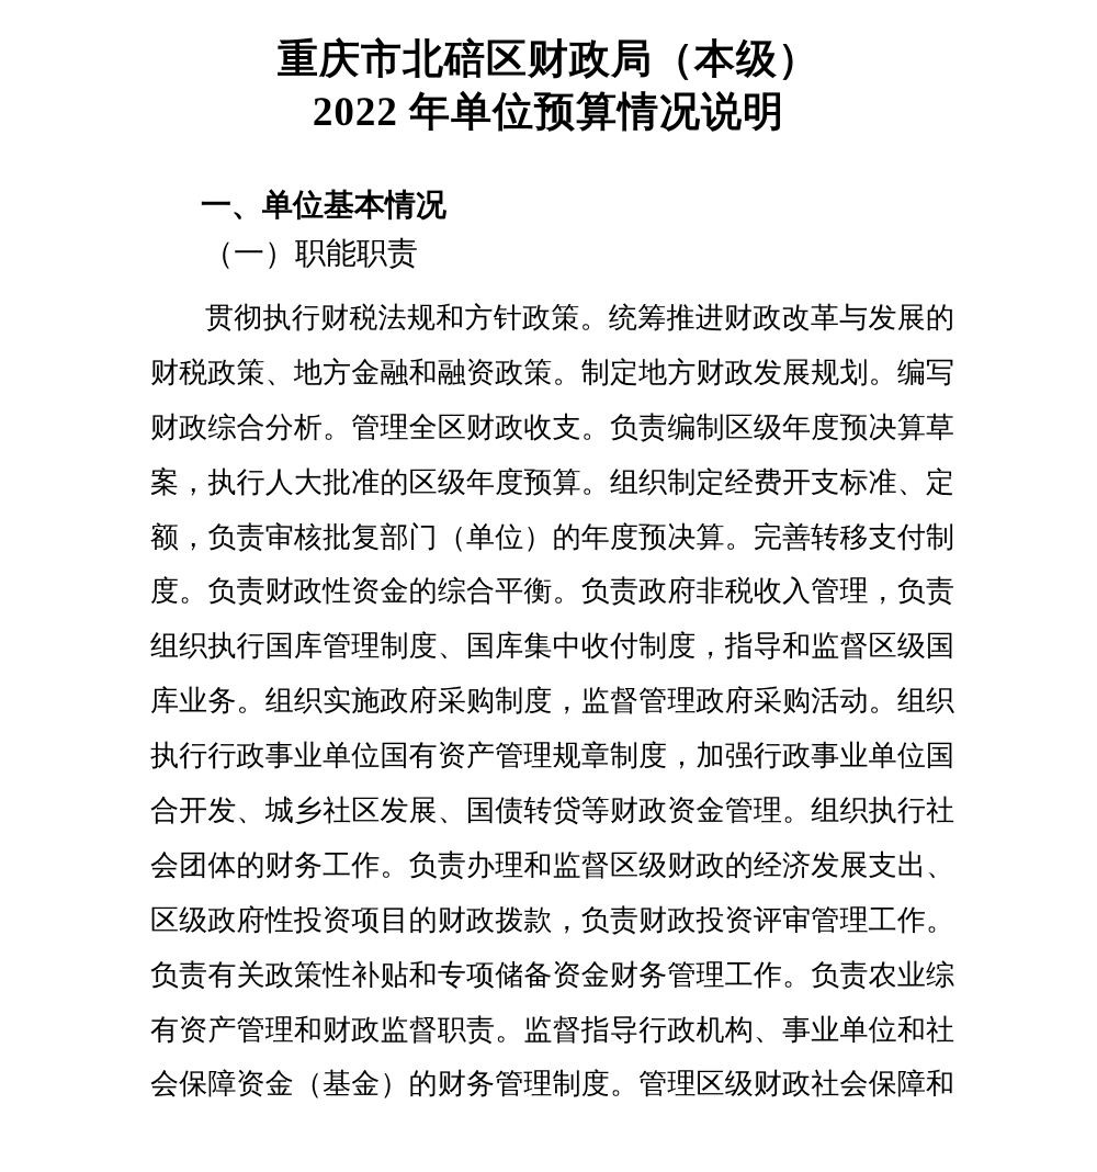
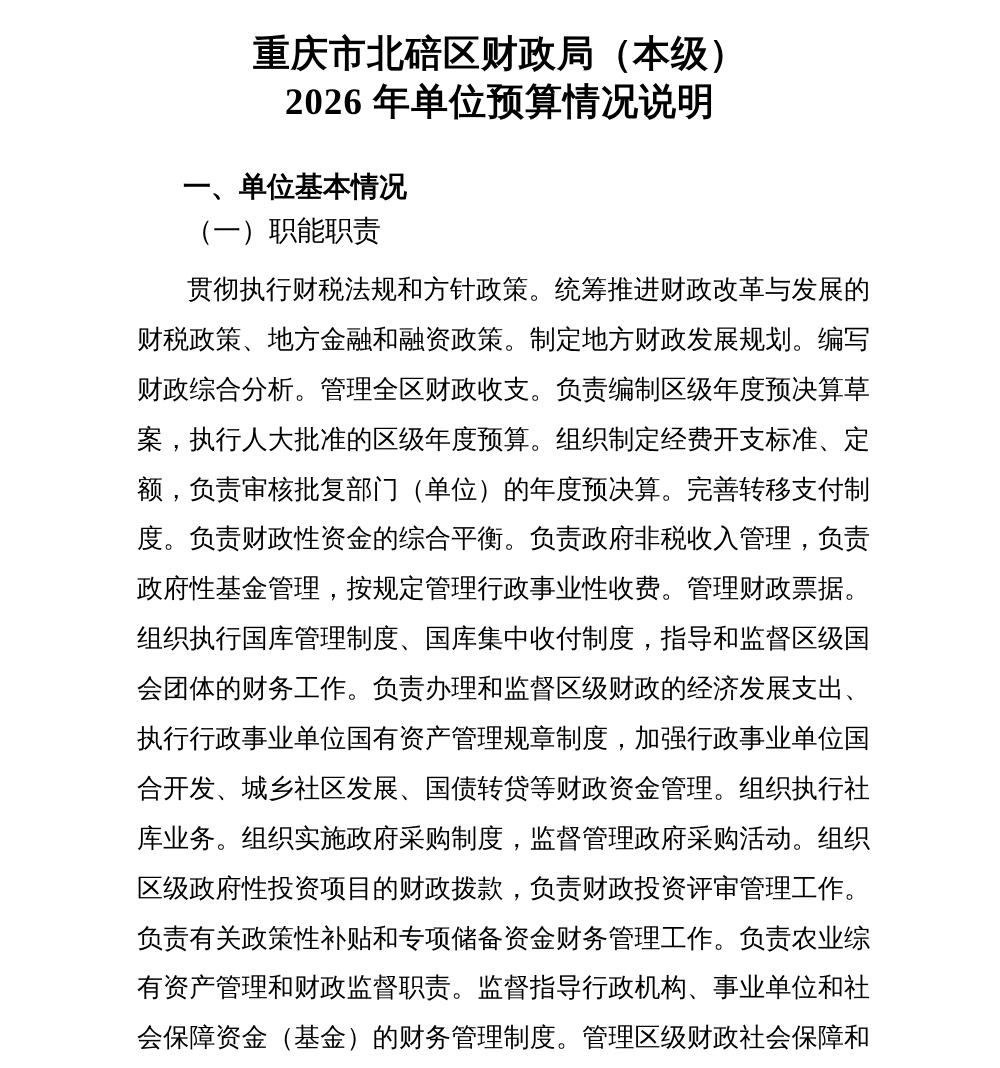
  重庆市北碚区财政局（本级）
- 2022 年单位预算情况说明
+ 2026 年单位预算情况说明
  一、单位基本情况
  （一）职能职责
  贯彻执行财税法规和方针政策。统筹推进财政改革与发展的
  财税政策、地方金融和融资政策。制定地方财政发展规划。编写
  财政综合分析。管理全区财政收支。负责编制区级年度预决算草
  案，执行人大批准的区级年度预算。组织制定经费开支标准、定
  额，负责审核批复部门（单位）的年度预决算。完善转移支付制
  度。负责财政性资金的综合平衡。负责政府非税收入管理，负责
+ 政府性基金管理，按规定管理行政事业性收费。管理财政票据。
  组织执行国库管理制度、国库集中收付制度，指导和监督区级国
- 库业务。组织实施政府采购制度，监督管理政府采购活动。组织
+ 会团体的财务工作。负责办理和监督区级财政的经济发展支出、
  执行行政事业单位国有资产管理规章制度，加强行政事业单位国
  合开发、城乡社区发展、国债转贷等财政资金管理。组织执行社
- 会团体的财务工作。负责办理和监督区级财政的经济发展支出、
+ 库业务。组织实施政府采购制度，监督管理政府采购活动。组织
  区级政府性投资项目的财政拨款，负责财政投资评审管理工作。
  负责有关政策性补贴和专项储备资金财务管理工作。负责农业综
  有资产管理和财政监督职责。监督指导行政机构、事业单位和社
  会保障资金（基金）的财务管理制度。管理区级财政社会保障和
